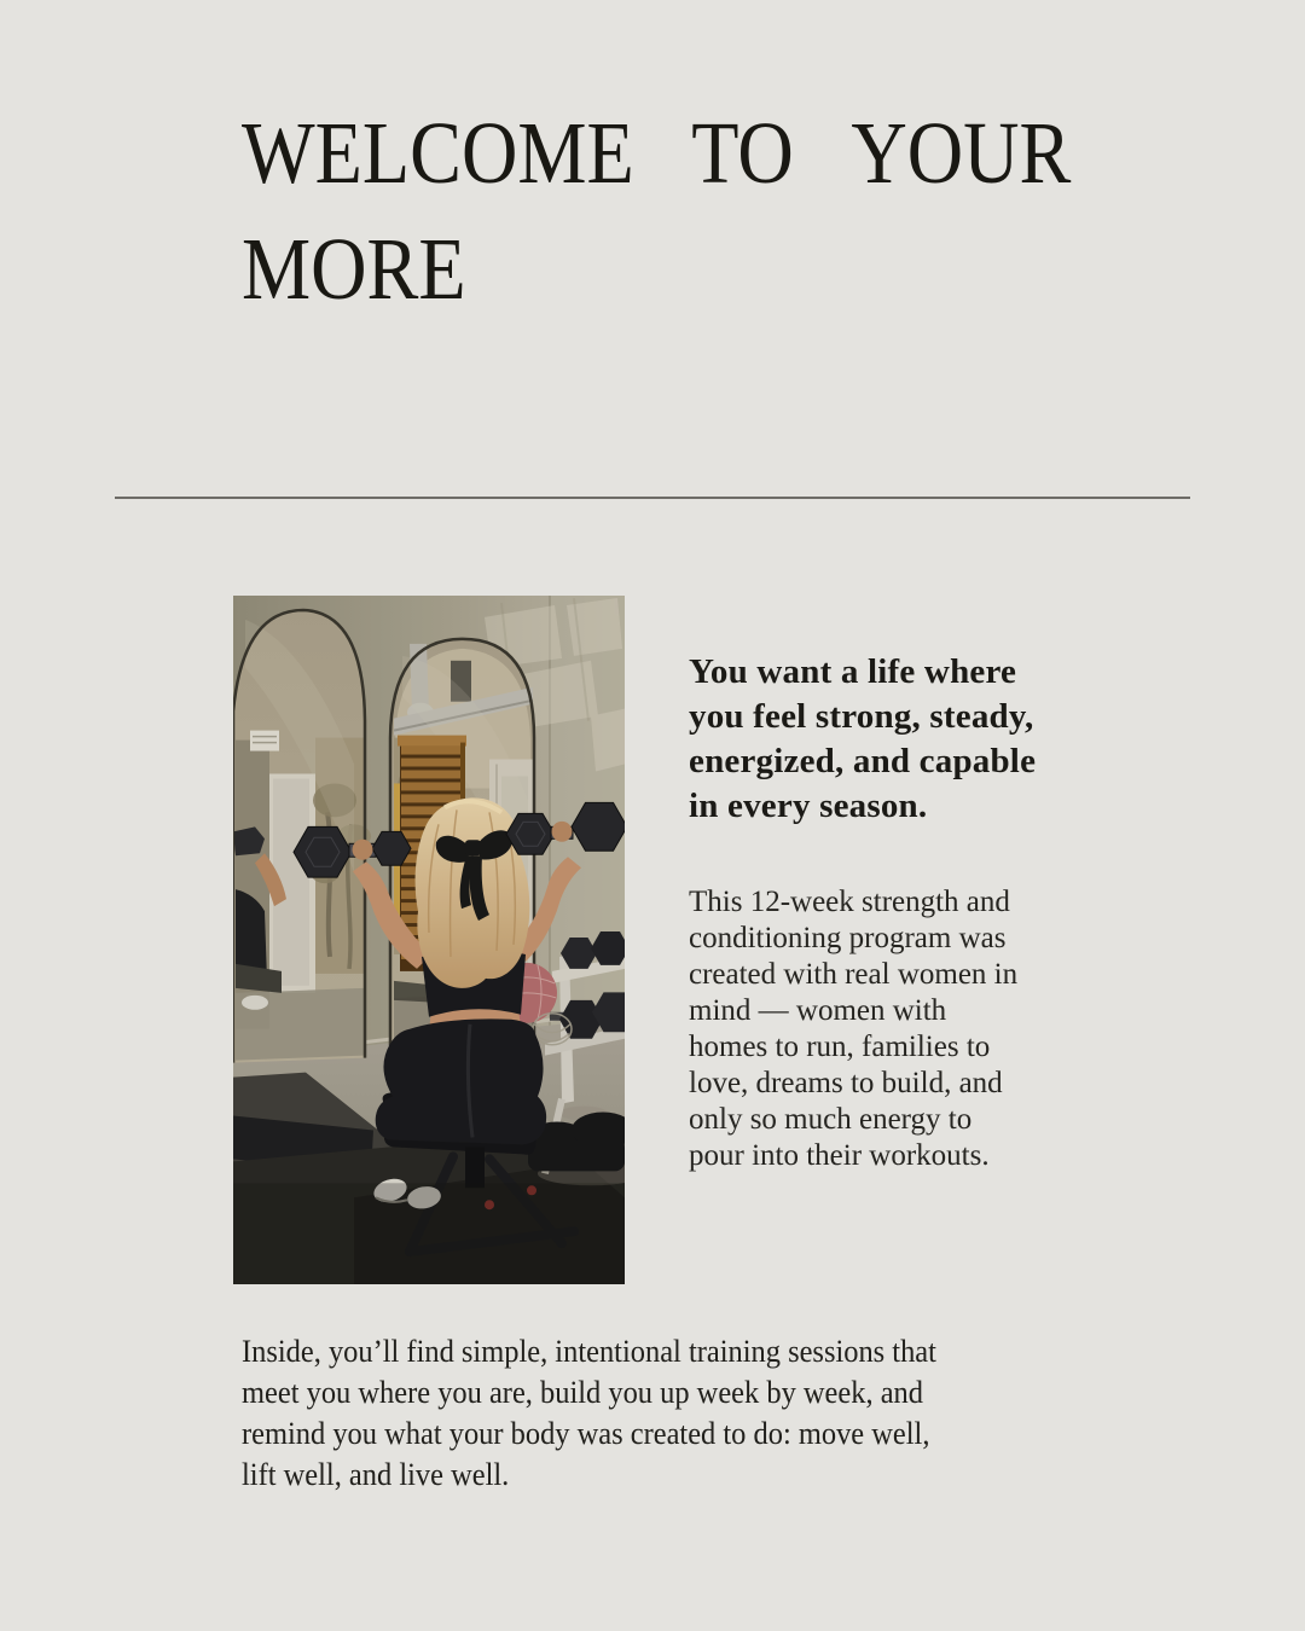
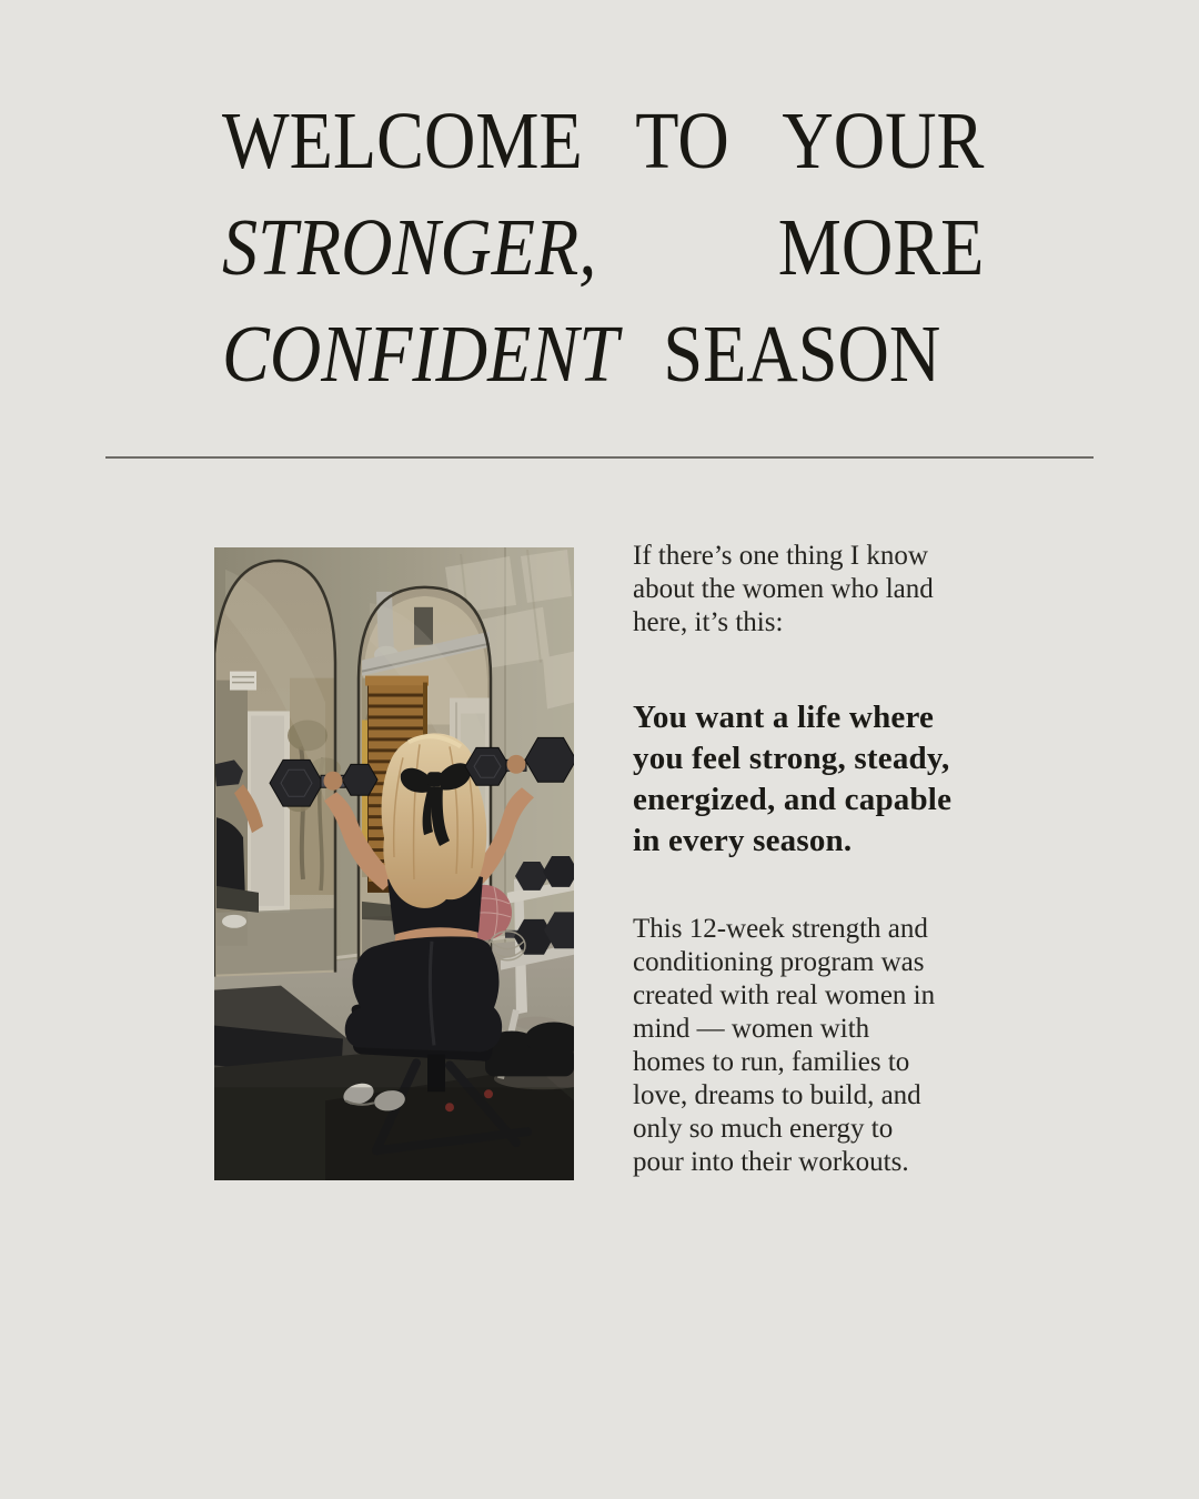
  WELCOME
  TO
  YOUR
+ STRONGER,
  MORE
+ CONFIDENT
+ SEASON
+ If there’s one thing I know
+ about the women who land
+ here, it’s this:
  You want a life where
  you feel strong, steady,
  energized, and capable
  in every season.
  This 12-week strength and
  conditioning program was
  created with real women in
  mind — women with
  homes to run, families to
  love, dreams to build, and
  only so much energy to
  pour into their workouts.
- Inside, you’ll find simple, intentional training sessions that
- meet you where you are, build you up week by week, and
- remind you what your body was created to do: move well,
- lift well, and live well.
